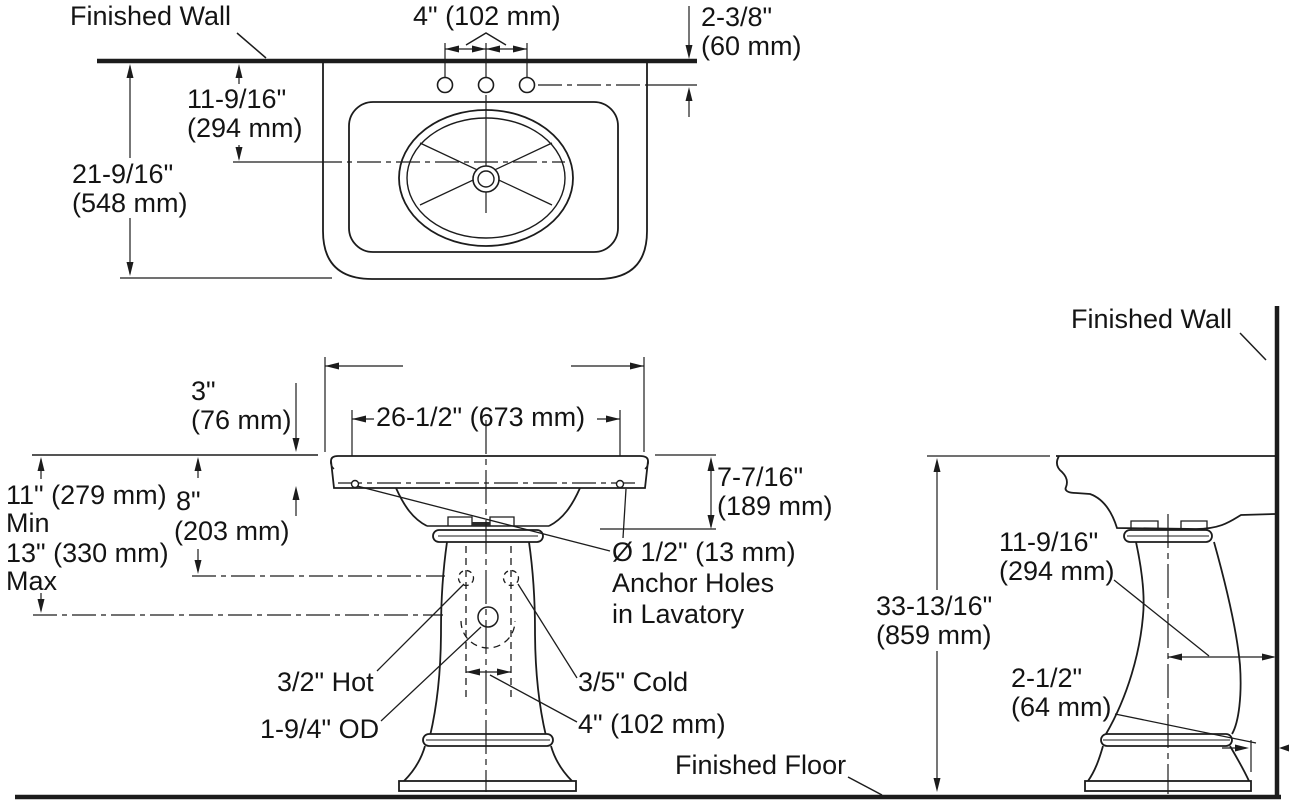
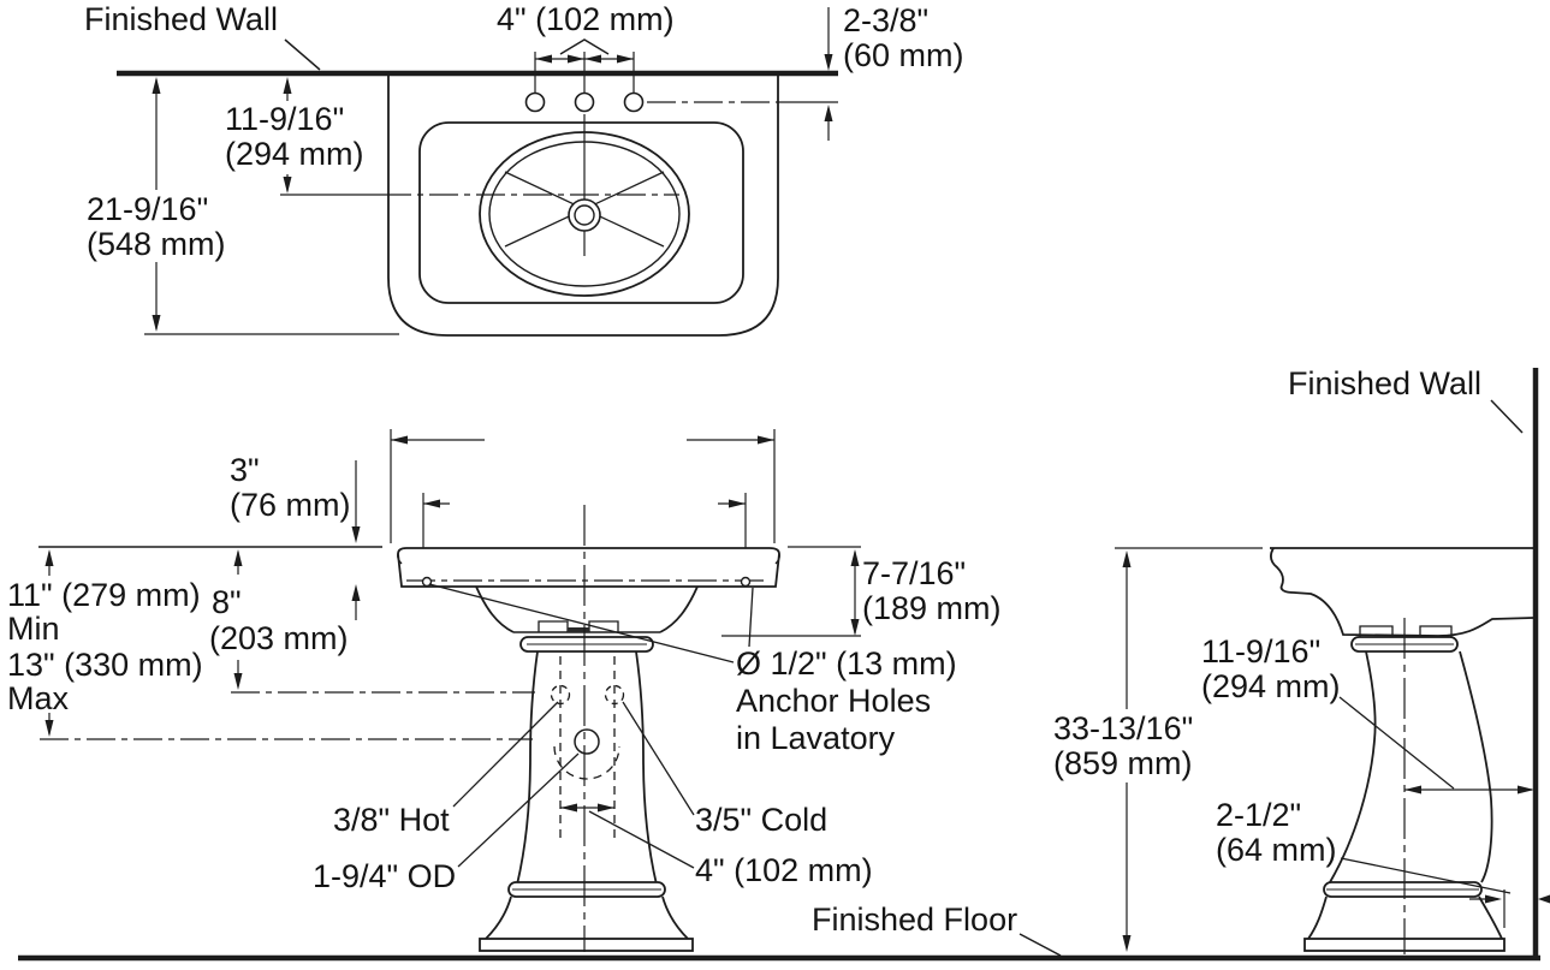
  Finished Wall
  4" (102 mm)
  2-3/8"
  (60 mm)
  11-9/16"
  (294 mm)
  21-9/16"
  (548 mm)
  3"
  (76 mm)
- 26-1/2" (673 mm)
  11" (279 mm)
  8"
  Min
  (203 mm)
  13" (330 mm)
  Max
  7-7/16"
  (189 mm)
  Ø 1/2" (13 mm)
  Anchor Holes
  in Lavatory
- 3/2" Hot
+ 3/8" Hot
  1-9/4" OD
  3/5" Cold
  4" (102 mm)
  Finished Wall
  33-13/16"
  (859 mm)
  11-9/16"
  (294 mm)
  2-1/2"
  (64 mm)
  Finished Floor
